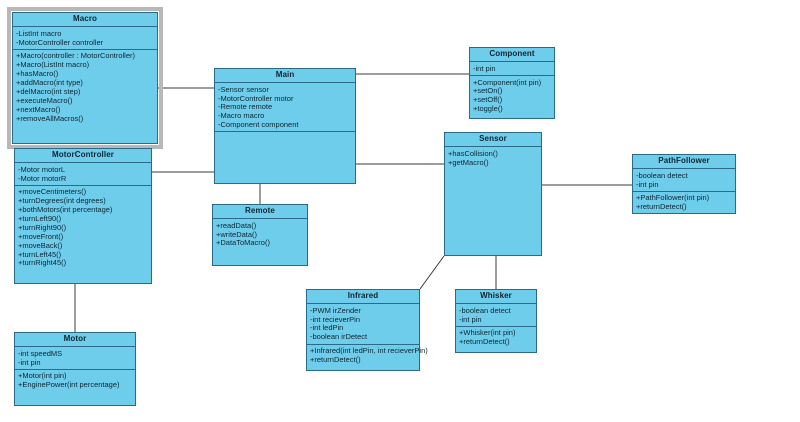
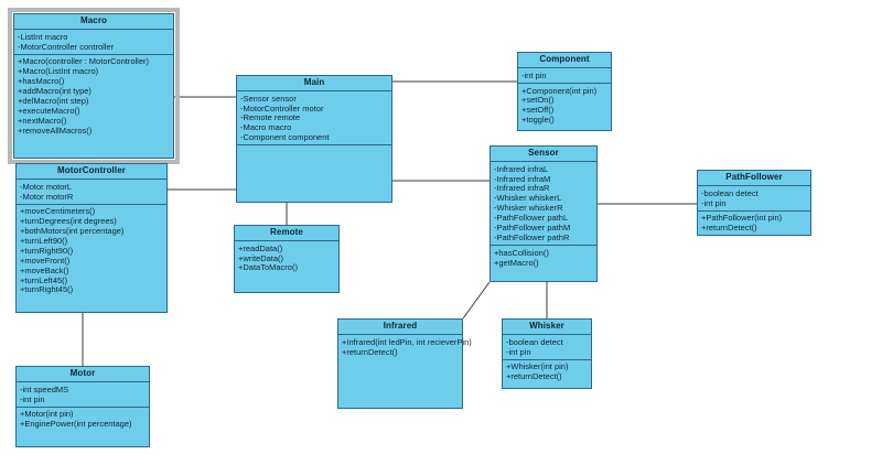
  Macro
  -ListInt macro
  -MotorController controller
  +Macro(controller : MotorController)
  +Macro(ListInt macro)
  +hasMacro()
  +addMacro(int type)
  +delMacro(int step)
  +executeMacro()
  +nextMacro()
  +removeAllMacros()
  MotorController
  -Motor motorL
  -Motor motorR
  +moveCentimeters()
  +turnDegrees(int degrees)
  +bothMotors(int percentage)
  +turnLeft90()
  +turnRight90()
  +moveFront()
  +moveBack()
  +turnLeft45()
  +turnRight45()
  Motor
  -int speedMS
  -int pin
  +Motor(int pin)
  +EnginePower(int percentage)
  Main
  -Sensor sensor
  -MotorController motor
  -Remote remote
  -Macro macro
  -Component component
  Remote
  +readData()
  +writeData()
  +DataToMacro()
  Component
  -int pin
  +Component(int pin)
  +setOn()
  +setOff()
  +toggle()
  Sensor
+ -Infrared infraL
+ -Infrared infraM
+ -Infrared infraR
+ -Whisker whiskerL
+ -Whisker whiskerR
+ -PathFollower pathL
+ -PathFollower pathM
+ -PathFollower pathR
  +hasCollision()
  +getMacro()
  PathFollower
  -boolean detect
  -int pin
  +PathFollower(int pin)
  +returnDetect()
  Infrared
- -PWM irZender
- -int recieverPin
- -int ledPin
- -boolean irDetect
  +Infrared(int ledPin, int recieverPin)
  +returnDetect()
  Whisker
  -boolean detect
  -int pin
  +Whisker(int pin)
  +returnDetect()
